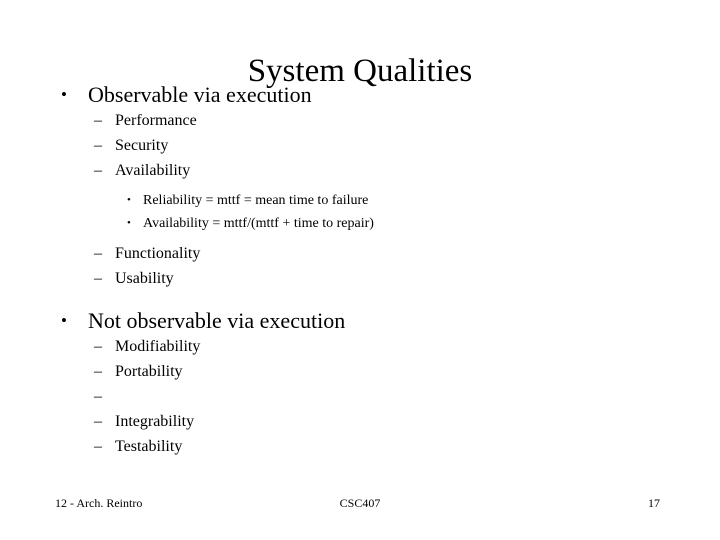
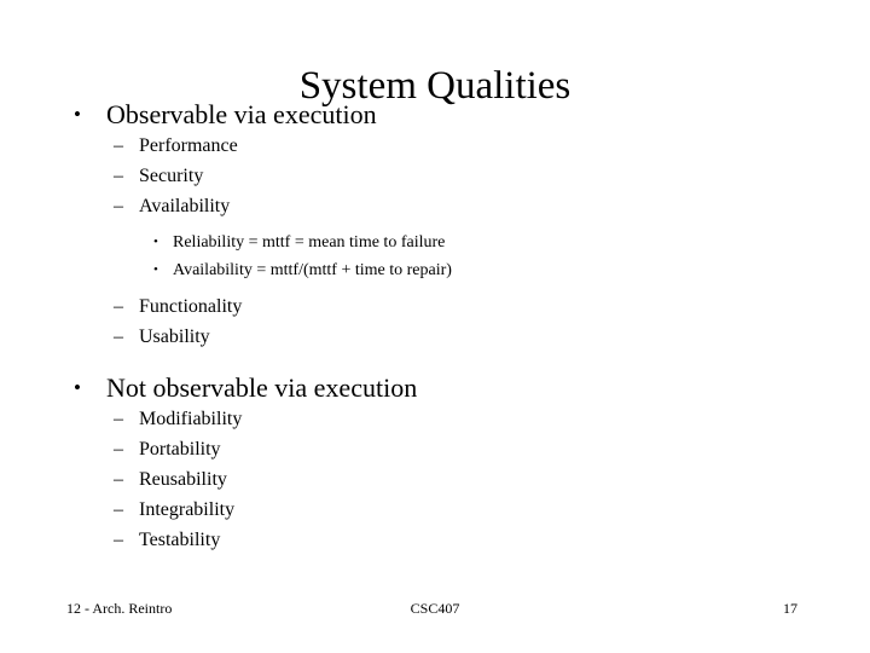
  System Qualities
  •
  Observable via execution
  –
  Performance
  –
  Security
  –
  Availability
  •
  Reliability = mttf = mean time to failure
  •
  Availability = mttf/(mttf + time to repair)
  –
  Functionality
  –
  Usability
  •
  Not observable via execution
  –
  Modifiability
  –
  Portability
  –
+ Reusability
  –
  Integrability
  –
  Testability
  12 - Arch. Reintro
  CSC407
  17
